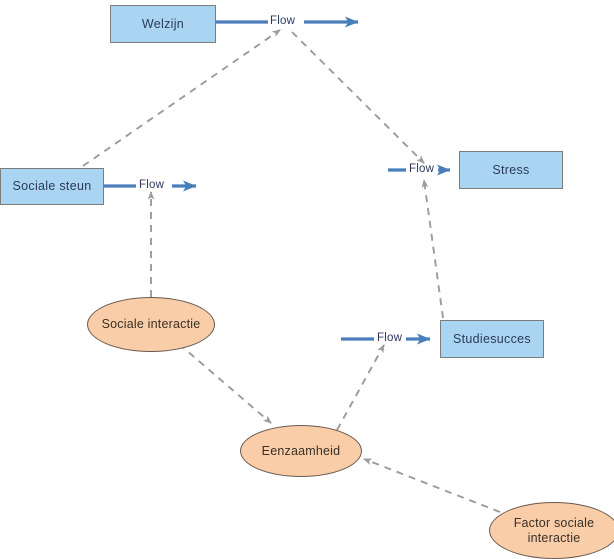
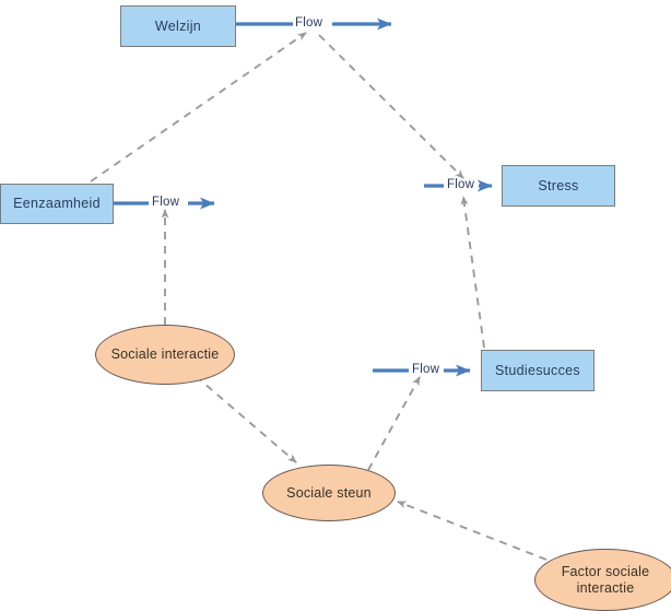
  Welzijn
  Stress
- Sociale steun
+ Eenzaamheid
  Studiesucces
  Sociale interactie
- Eenzaamheid
+ Sociale steun
  Factor sociale interactie
  Flow
  Flow
  Flow
  Flow
